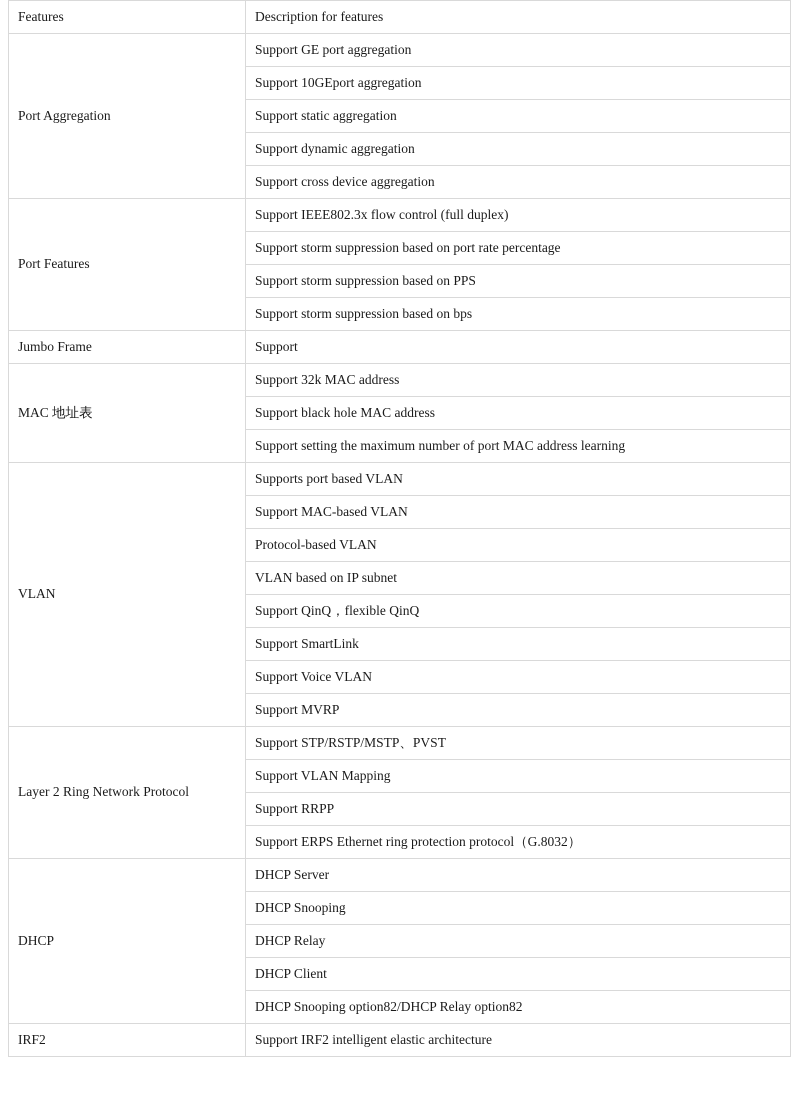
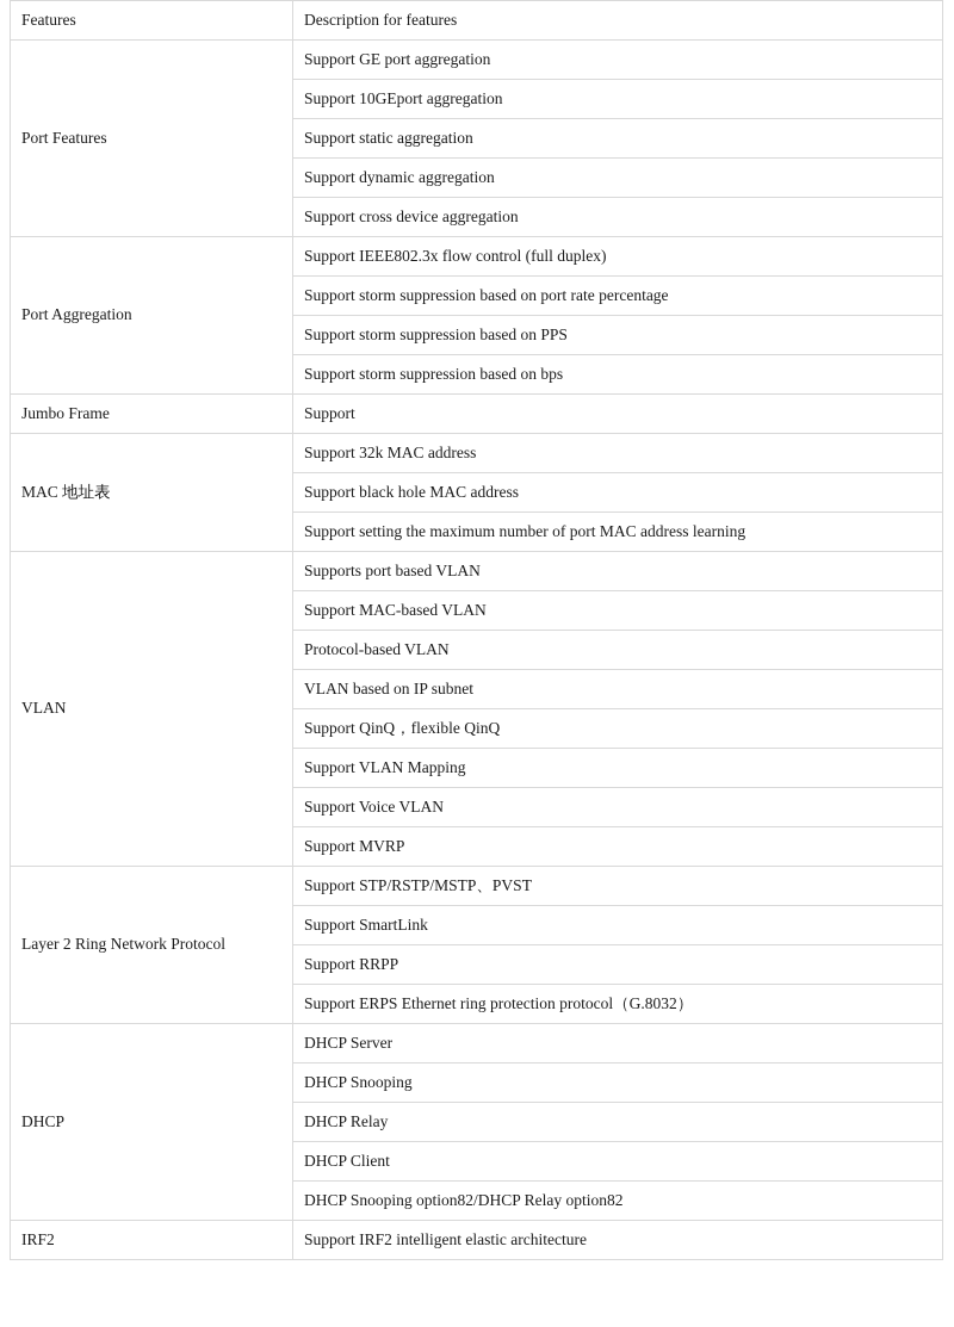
  Features	Description for features
- Port Aggregation	Support GE port aggregation
+ Port Features	Support GE port aggregation
  Support 10GEport aggregation
  Support static aggregation
  Support dynamic aggregation
  Support cross device aggregation
- Port Features	Support IEEE802.3x flow control (full duplex)
+ Port Aggregation	Support IEEE802.3x flow control (full duplex)
  Support storm suppression based on port rate percentage
  Support storm suppression based on PPS
  Support storm suppression based on bps
  Jumbo Frame	Support
  MAC 地址表	Support 32k MAC address
  Support black hole MAC address
  Support setting the maximum number of port MAC address learning
  VLAN	Supports port based VLAN
  Support MAC-based VLAN
  Protocol-based VLAN
  VLAN based on IP subnet
  Support QinQ，flexible QinQ
- Support SmartLink
+ Support VLAN Mapping
  Support Voice VLAN
  Support MVRP
  Layer 2 Ring Network Protocol	Support STP/RSTP/MSTP、PVST
- Support VLAN Mapping
+ Support SmartLink
  Support RRPP
  Support ERPS Ethernet ring protection protocol（G.8032）
  DHCP	DHCP Server
  DHCP Snooping
  DHCP Relay
  DHCP Client
  DHCP Snooping option82/DHCP Relay option82
  IRF2	Support IRF2 intelligent elastic architecture
